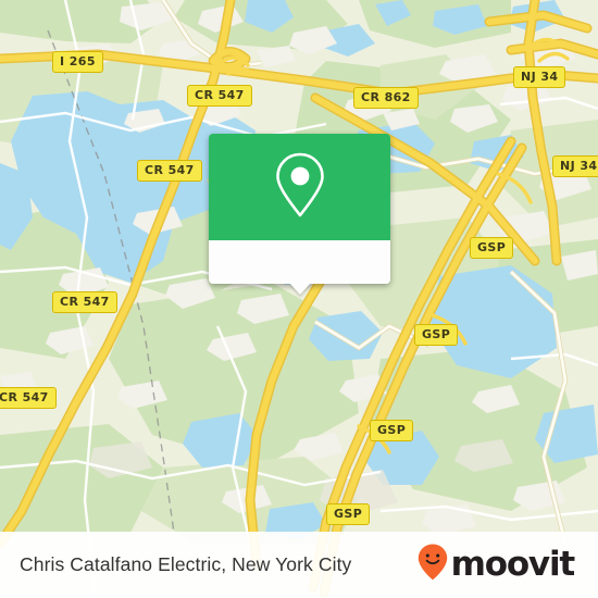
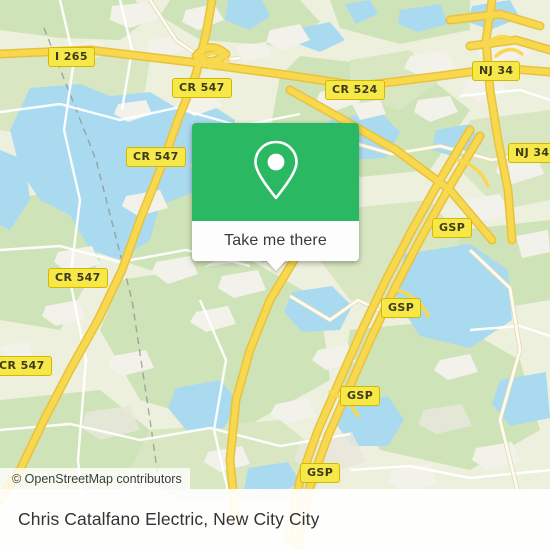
  I 265
  CR 547
- CR 862
+ CR 524
  NJ 34
  CR 547
  NJ 34
  GSP
  CR 547
  GSP
  CR 547
  GSP
  GSP
+ Take me there
+ © OpenStreetMap contributors
- Chris Catalfano Electric, New York City
+ Chris Catalfano Electric, New City City
- moovit
